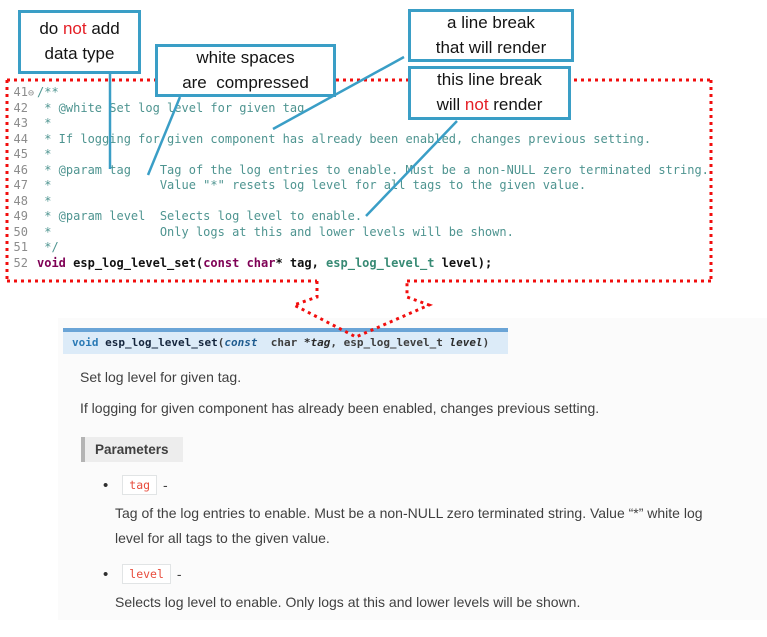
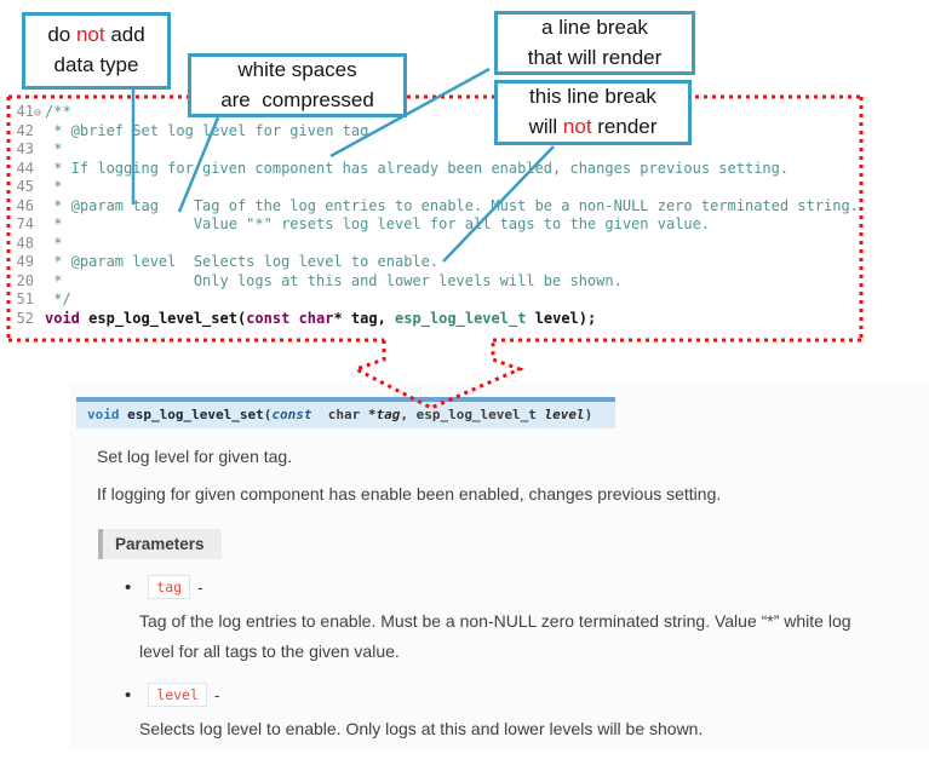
  41⊖ /**
- 42 * @white Set log level for given tag
+ 42 * @brief Set log level for given tag
  43 *
  44 * If logging for given component has already been enabled, changes previous setting.
  45 *
  46 * @param tag Tag of the log entries to enable.ust be a non-NULL zero terminated string.
- 47 * Value "*" resets log level for al tags to the given value.
+ 74 * Value "*" resets log level for al tags to the given value.
  48 *
  49 * @param level Selects log level to enable.
- 50 * Only logs at this and lower levels will be shown.
+ 20 * Only logs at this and lower levels will be shown.
  51 */
  52 void esp_log_level_set(const char* tag, esp_log_level_t level);
  void esp_log_level_set(const char *tag, esp_log_level_t level)
  Set log level for given tag.
- If logging for given component has already been enabled, changes previous setting.
+ If logging for given component has enable been enabled, changes previous setting.
  Parameters
  •
  tag
  -
  Tag of the log entries to enable. Must be a non-NULL zero terminated string. Value “*” white log level for all tags to the given value.
  •
  level
  -
  Selects log level to enable. Only logs at this and lower levels will be shown.
  do not add
  data type
  white spaces
  are compressed
  a line break
  that will render
  this line break
  will not render
